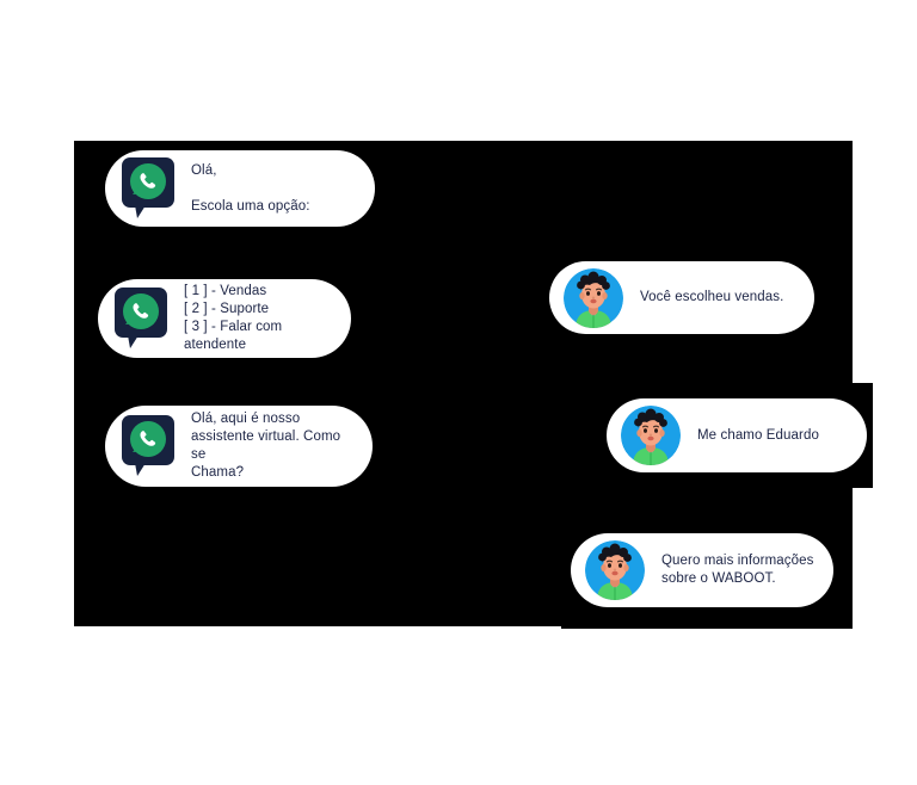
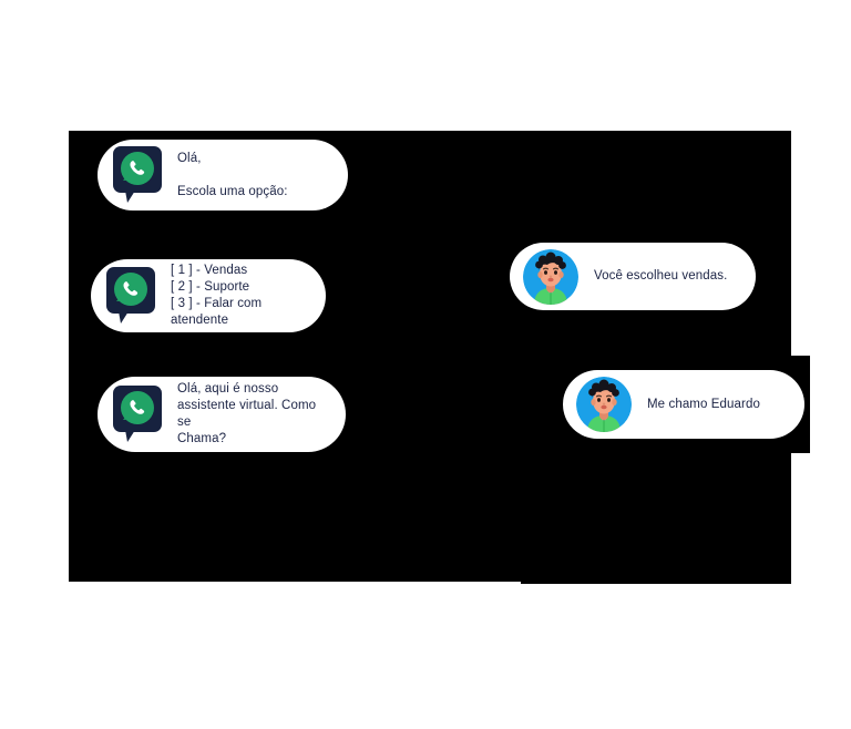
  Olá,
  Escola uma opção:
  [ 1 ] - Vendas
  [ 2 ] - Suporte
  [ 3 ] - Falar com atendente
  Olá, aqui é nosso
  assistente virtual. Como se
  Chama?
  Você escolheu vendas.
  Me chamo Eduardo
- Quero mais informações
- sobre o WABOOT.
